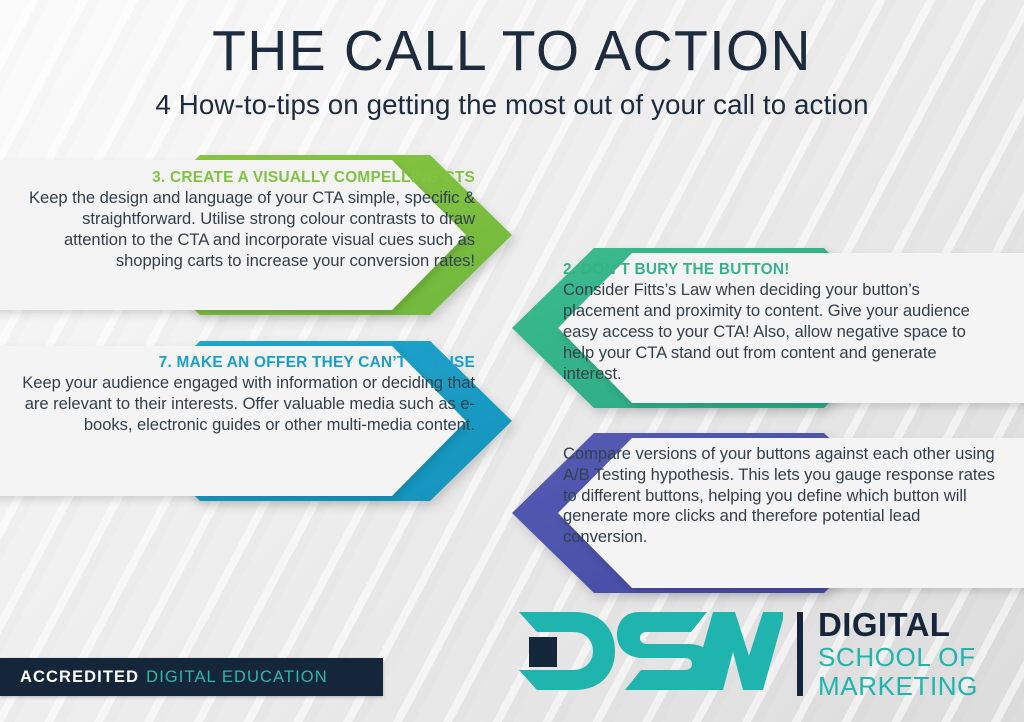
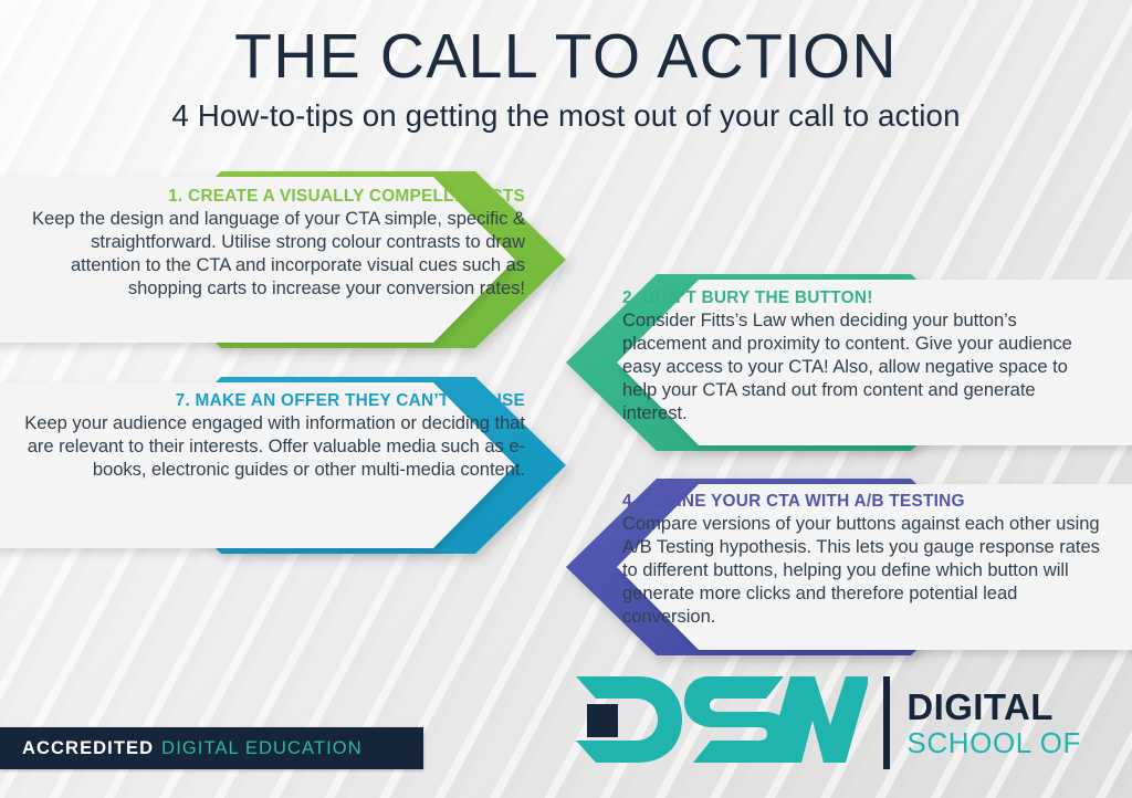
  THE CALL TO ACTION
  4 How-to-tips on getting the most out of your call to action
- 3. CREATE A VISUALLY COMPELLING CTS
+ 1. CREATE A VISUALLY COMPELLING CTS
  Keep the design and language of your CTA simple, specific & straightforward. Utilise strong colour contrasts to draw attention to the CTA and incorporate visual cues such as shopping carts to increase your conversion rates!
  2. DON’T BURY THE BUTTON!
  Consider Fitts’s Law when deciding your button’s placement and proximity to content. Give your audience easy access to your CTA! Also, allow negative space to help your CTA stand out from content and generate interest.
  7. MAKE AN OFFER THEY CAN’T REFUSE
  Keep your audience engaged with information or deciding that are relevant to their interests. Offer valuable media such as e-books, electronic guides or other multi-media content.
+ 4. REFINE YOUR CTA WITH A/B TESTING
  Compare versions of your buttons against each other using A/B Testing hypothesis. This lets you gauge response rates to different buttons, helping you define which button will generate more clicks and therefore potential lead conversion.
  ACCREDITED
  DIGITAL EDUCATION
  DIGITAL
  SCHOOL OF
- MARKETING
